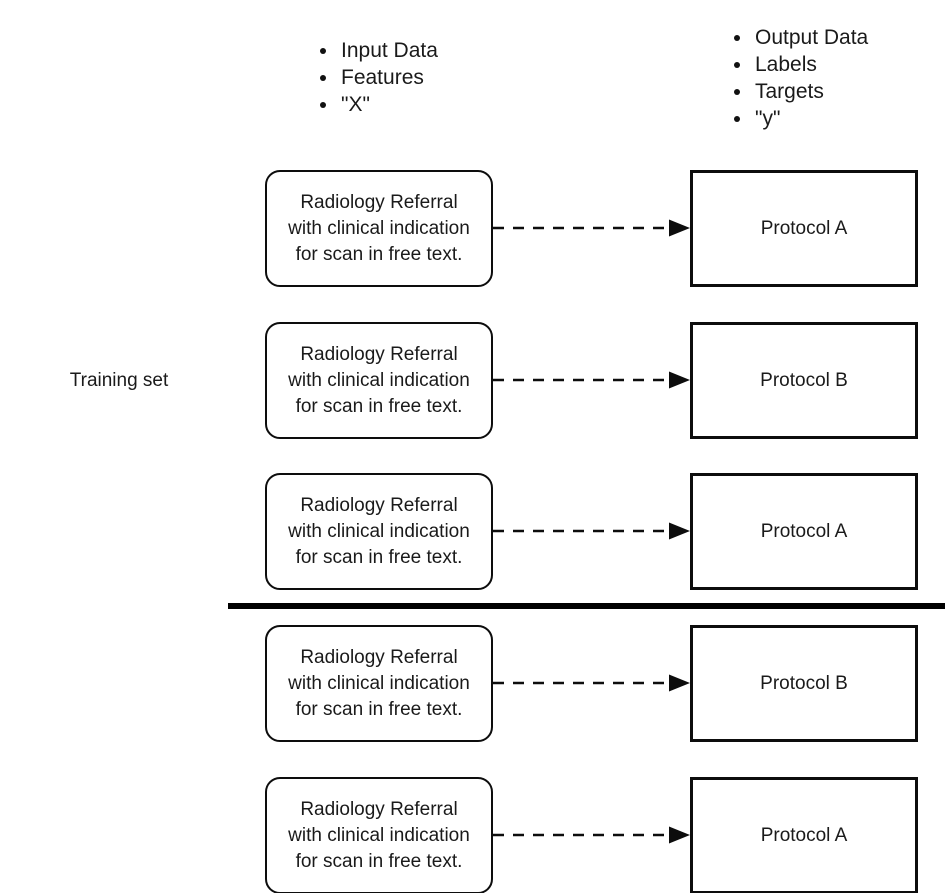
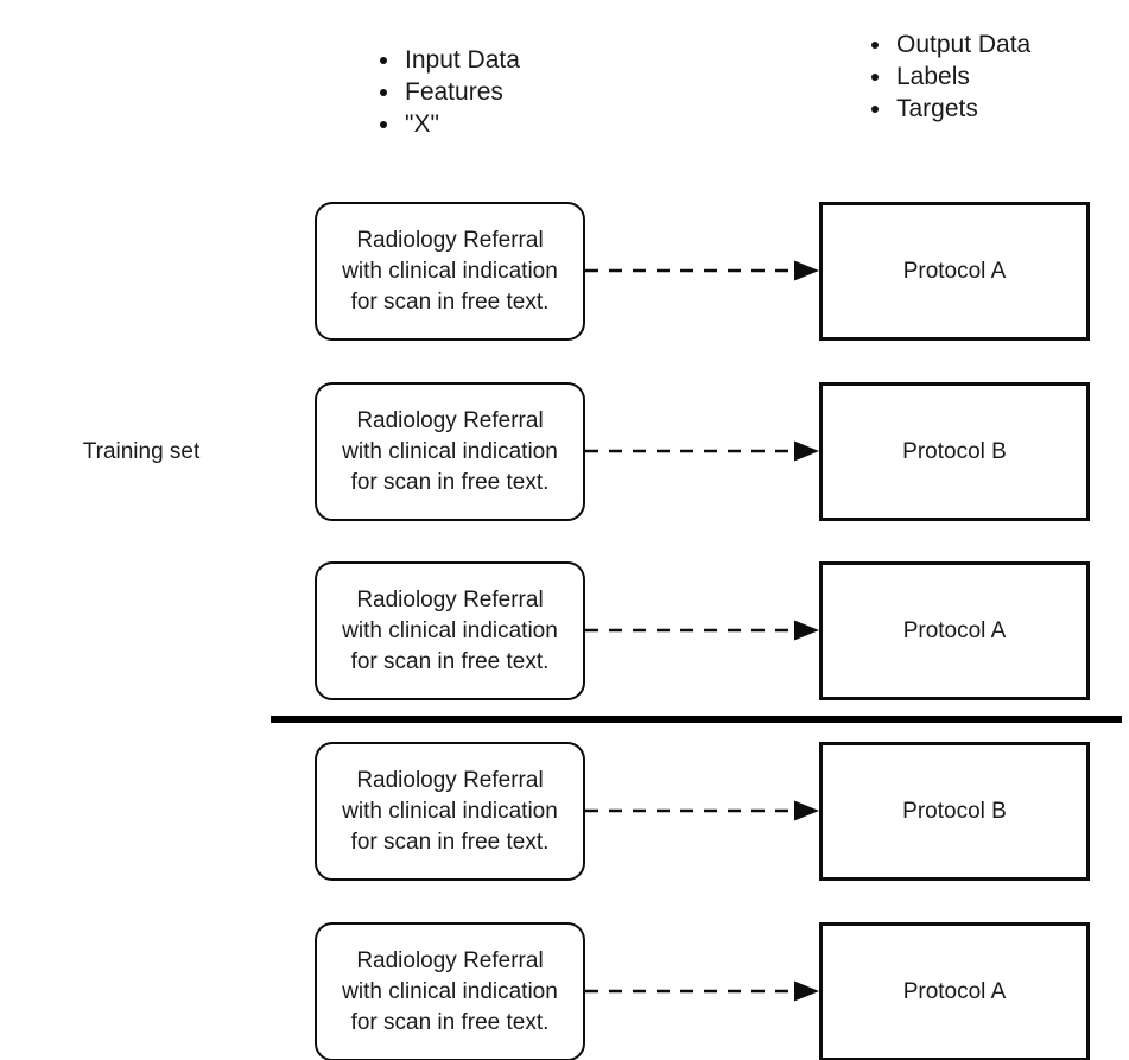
  Input Data
  Features
  "X"
  Output Data
  Labels
  Targets
- "y"
  Training set
  Radiology Referral
  with clinical indication
  for scan in free text.
  Protocol A
  Radiology Referral
  with clinical indication
  for scan in free text.
  Protocol B
  Radiology Referral
  with clinical indication
  for scan in free text.
  Protocol A
  Radiology Referral
  with clinical indication
  for scan in free text.
  Protocol B
  Radiology Referral
  with clinical indication
  for scan in free text.
  Protocol A
